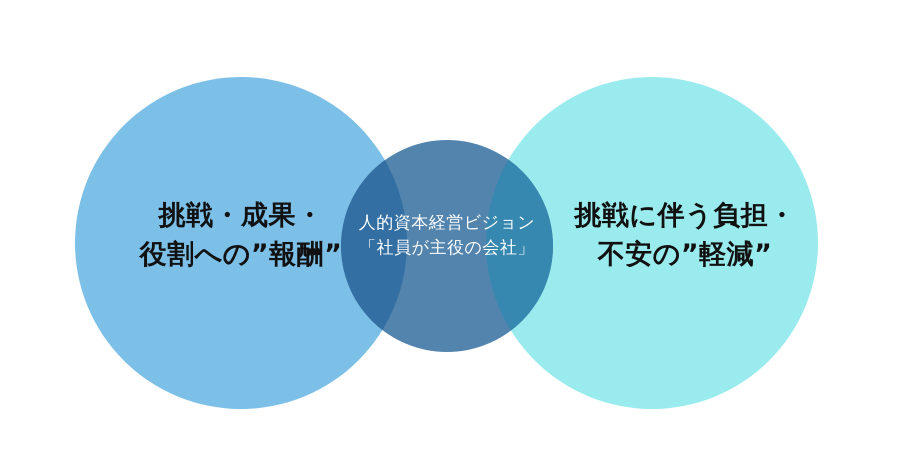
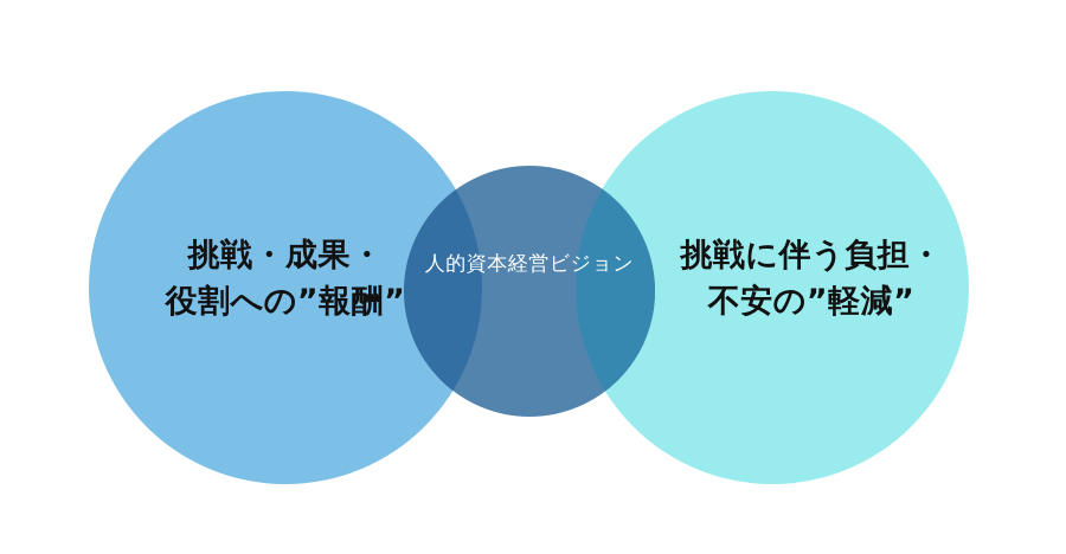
  挑戦・成果・
  役割への”報酬”
  人的資本経営ビジョン
- 「社員が主役の会社」
  挑戦に伴う負担・
  不安の”軽減”
